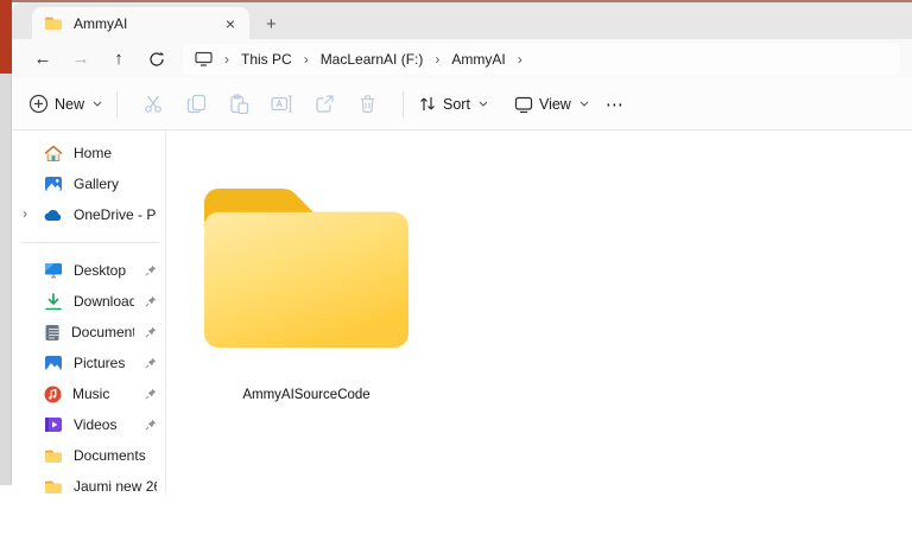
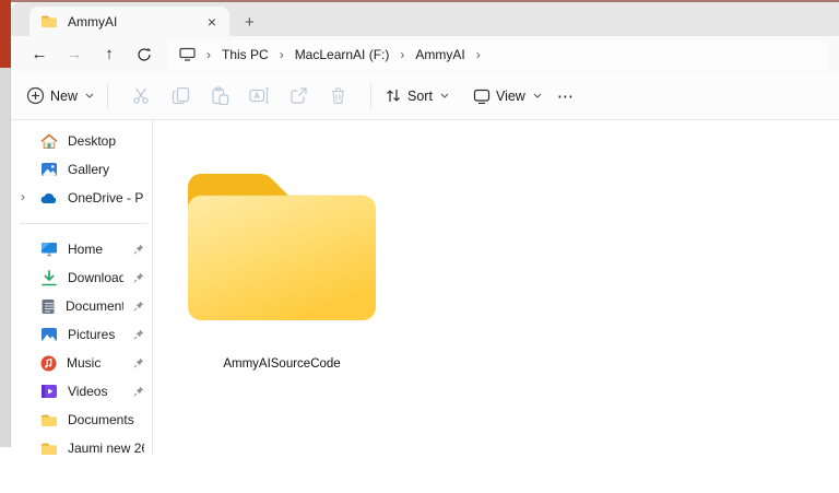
  AmmyAI
  ×
  +
  ←
  →
  ↑
  ›
  This PC
  ›
  MacLearnAI (F:)
  ›
  AmmyAI
  ›
  New
  Sort
  View
  ⋯
- Home
+ Desktop
  Gallery
  ›
- Desktop
+ Home
  Download
  Documen
  Pictures
  Music
  Videos
  Documents
  Jaumi new 2
  AmmyAISourceCode
